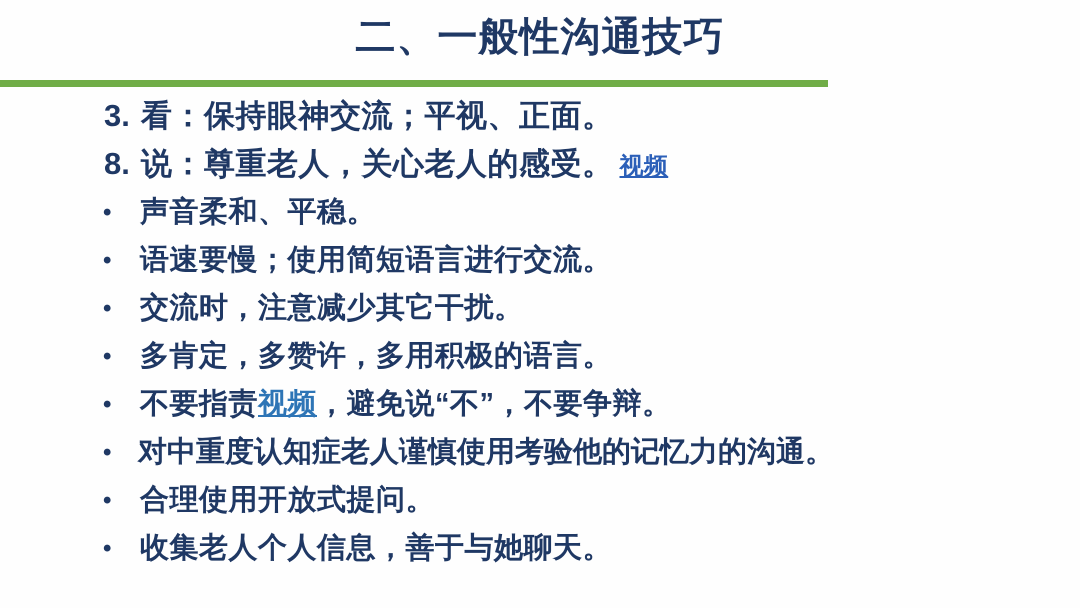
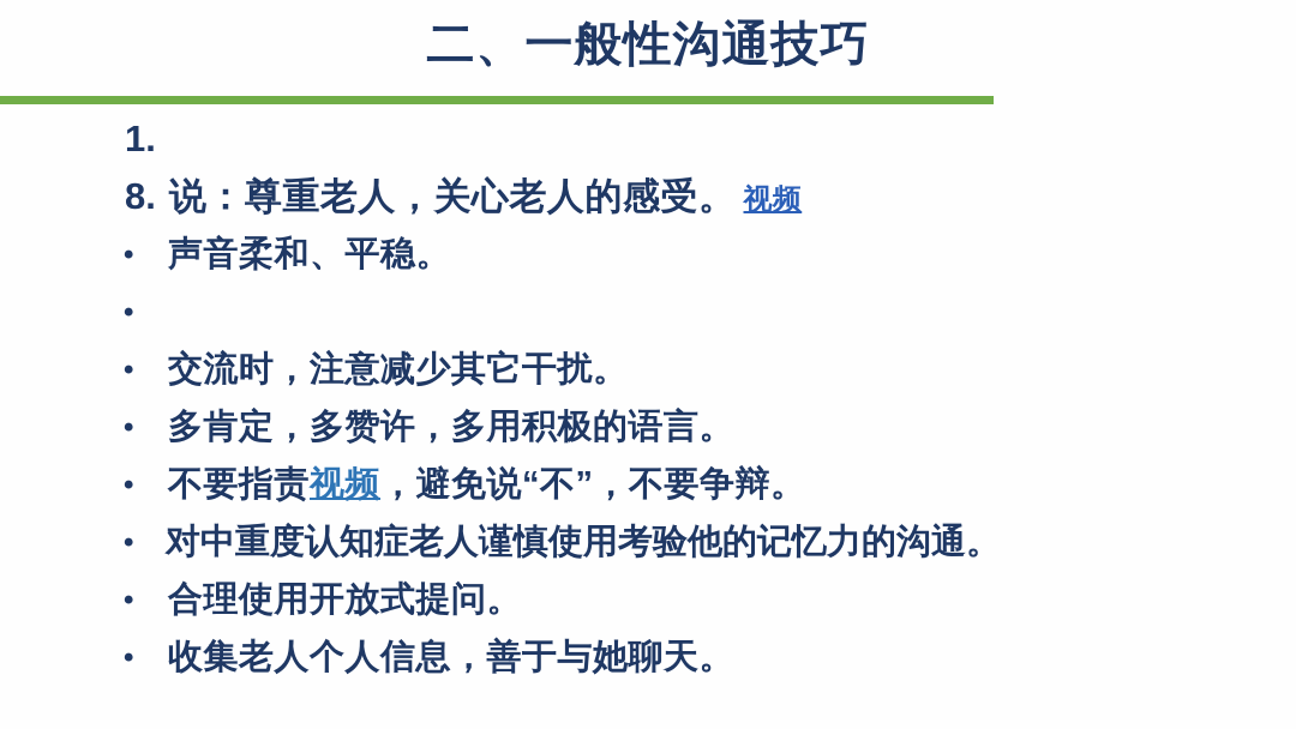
  二、一般性沟通技巧
- 3.
+ 1.
- 看：保持眼神交流；平视、正面。
  8.
  说：尊重老人，关心老人的感受。 视频
  •
  声音柔和、平稳。
  •
- 语速要慢；使用简短语言进行交流。
  •
  交流时，注意减少其它干扰。
  •
  多肯定，多赞许，多用积极的语言。
  •
  不要指责视频，避免说“不”，不要争辩。
  •
  对中重度认知症老人谨慎使用考验他的记忆力的沟通。
  •
  合理使用开放式提问。
  •
  收集老人个人信息，善于与她聊天。
